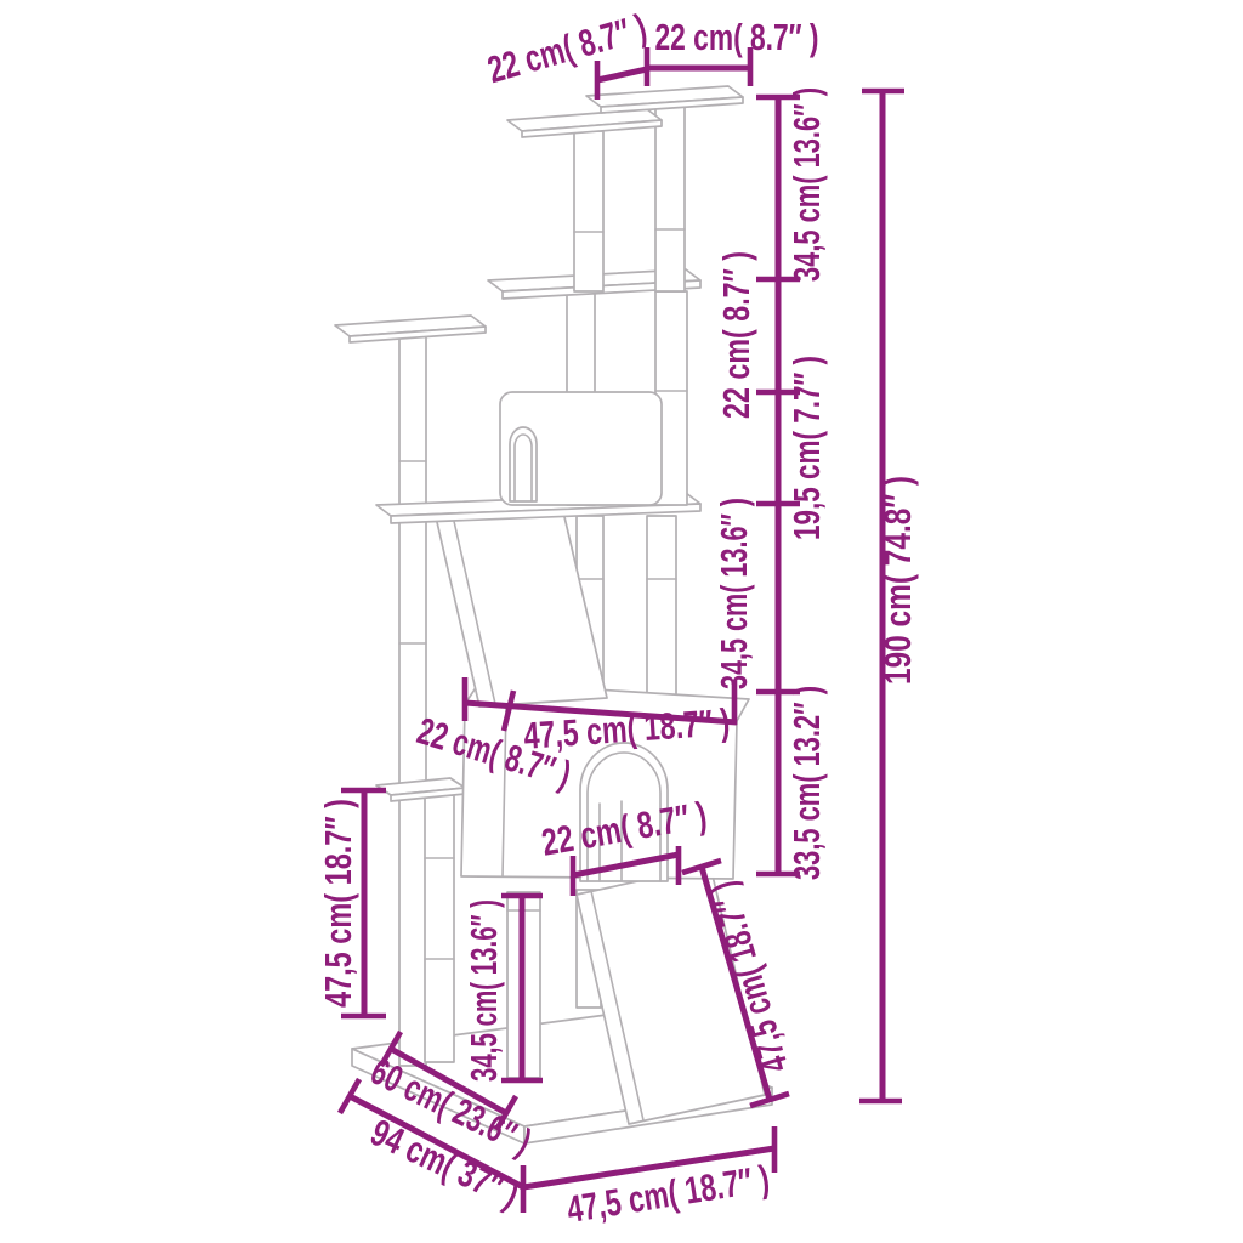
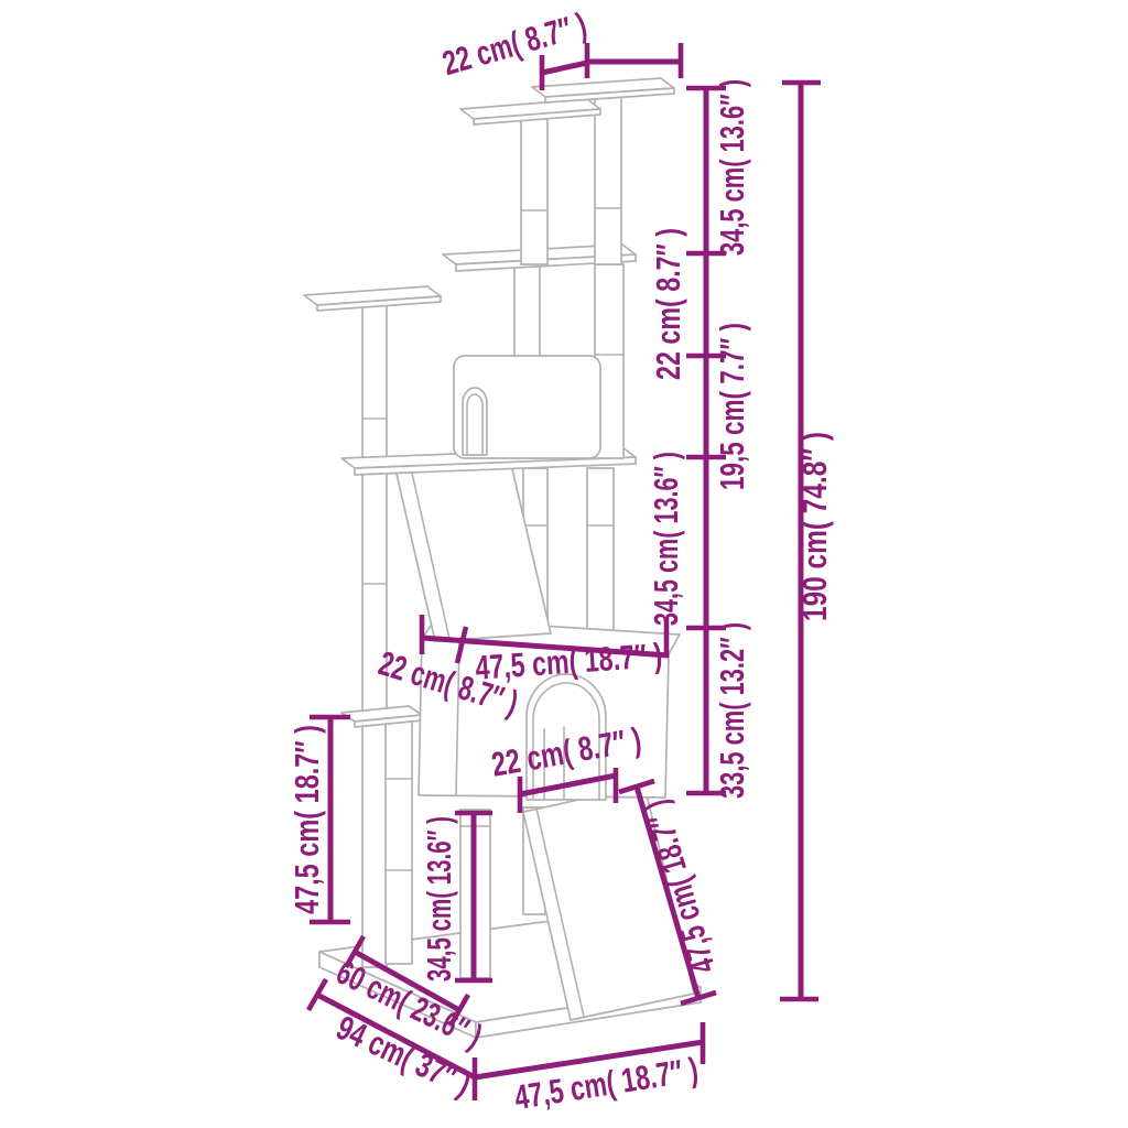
- 22 cm( 8.7″ )
